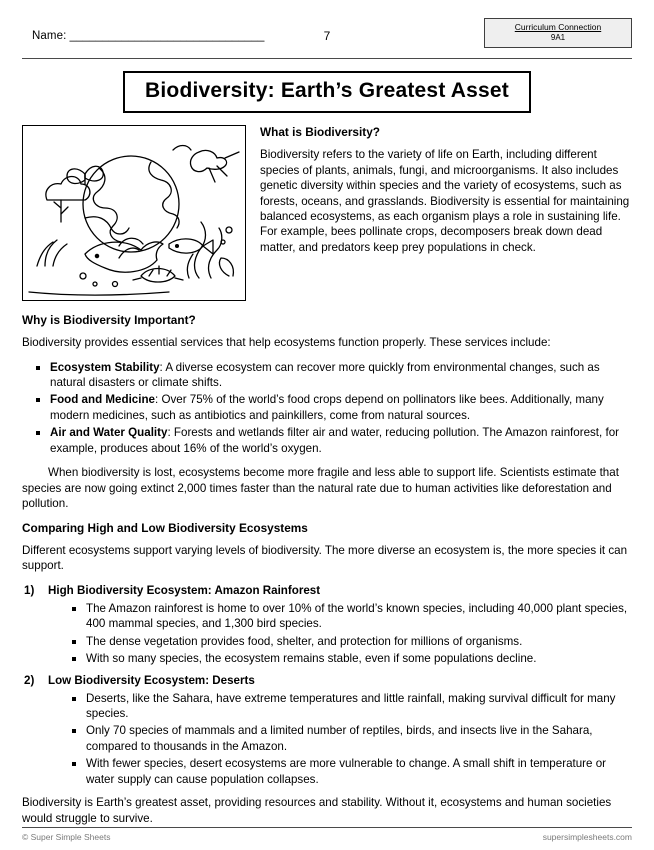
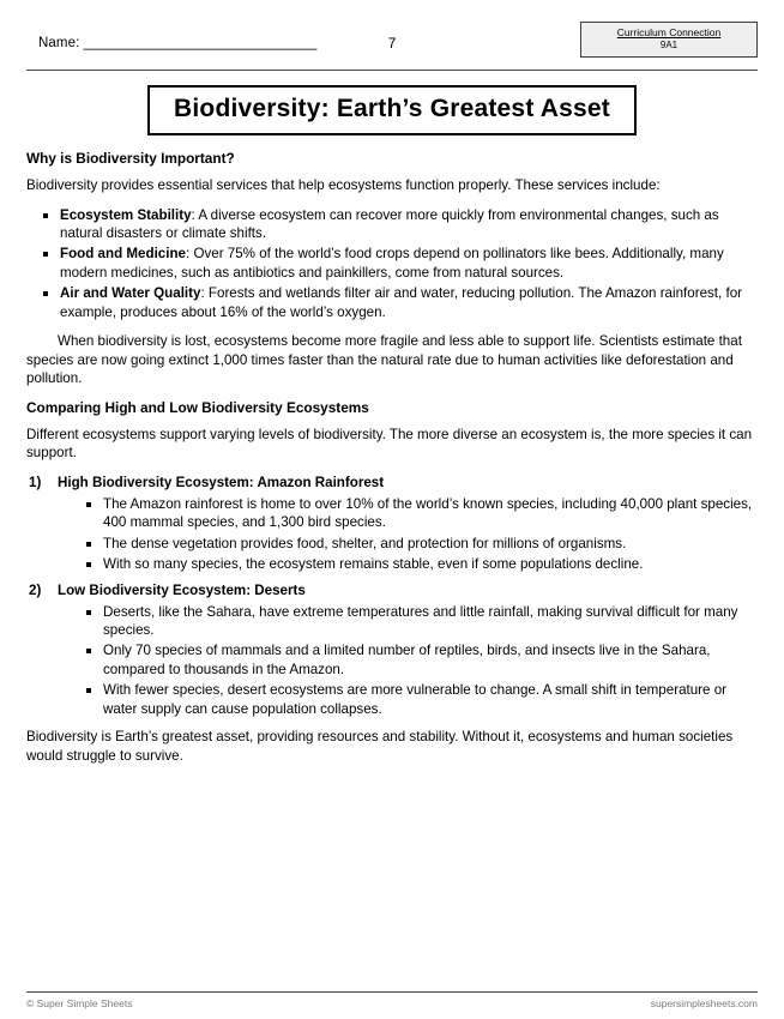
  Name: ______________________________
  7
  Curriculum Connection
  9A1
  Biodiversity: Earth’s Greatest Asset
- What is Biodiversity?
- Biodiversity refers to the variety of life on Earth, including different species of plants, animals, fungi, and microorganisms. It also includes genetic diversity within species and the variety of ecosystems, such as forests, oceans, and grasslands. Biodiversity is essential for maintaining balanced ecosystems, as each organism plays a role in sustaining life. For example, bees pollinate crops, decomposers break down dead matter, and predators keep prey populations in check.
  Why is Biodiversity Important?
  Biodiversity provides essential services that help ecosystems function properly. These services include:
  Ecosystem Stability: A diverse ecosystem can recover more quickly from environmental changes, such as natural disasters or climate shifts.
  Food and Medicine: Over 75% of the world’s food crops depend on pollinators like bees. Additionally, many modern medicines, such as antibiotics and painkillers, come from natural sources.
  Air and Water Quality: Forests and wetlands filter air and water, reducing pollution. The Amazon rainforest, for example, produces about 16% of the world’s oxygen.
- When biodiversity is lost, ecosystems become more fragile and less able to support life. Scientists estimate that species are now going extinct 2,000 times faster than the natural rate due to human activities like deforestation and pollution.
+ When biodiversity is lost, ecosystems become more fragile and less able to support life. Scientists estimate that species are now going extinct 1,000 times faster than the natural rate due to human activities like deforestation and pollution.
  Comparing High and Low Biodiversity Ecosystems
  Different ecosystems support varying levels of biodiversity. The more diverse an ecosystem is, the more species it can support.
  High Biodiversity Ecosystem: Amazon Rainforest
  The Amazon rainforest is home to over 10% of the world’s known species, including 40,000 plant species, 400 mammal species, and 1,300 bird species.
  The dense vegetation provides food, shelter, and protection for millions of organisms.
  With so many species, the ecosystem remains stable, even if some populations decline.
  Low Biodiversity Ecosystem: Deserts
  Deserts, like the Sahara, have extreme temperatures and little rainfall, making survival difficult for many species.
  Only 70 species of mammals and a limited number of reptiles, birds, and insects live in the Sahara, compared to thousands in the Amazon.
  With fewer species, desert ecosystems are more vulnerable to change. A small shift in temperature or water supply can cause population collapses.
  Biodiversity is Earth’s greatest asset, providing resources and stability. Without it, ecosystems and human societies would struggle to survive.
  © Super Simple Sheets
  supersimplesheets.com
